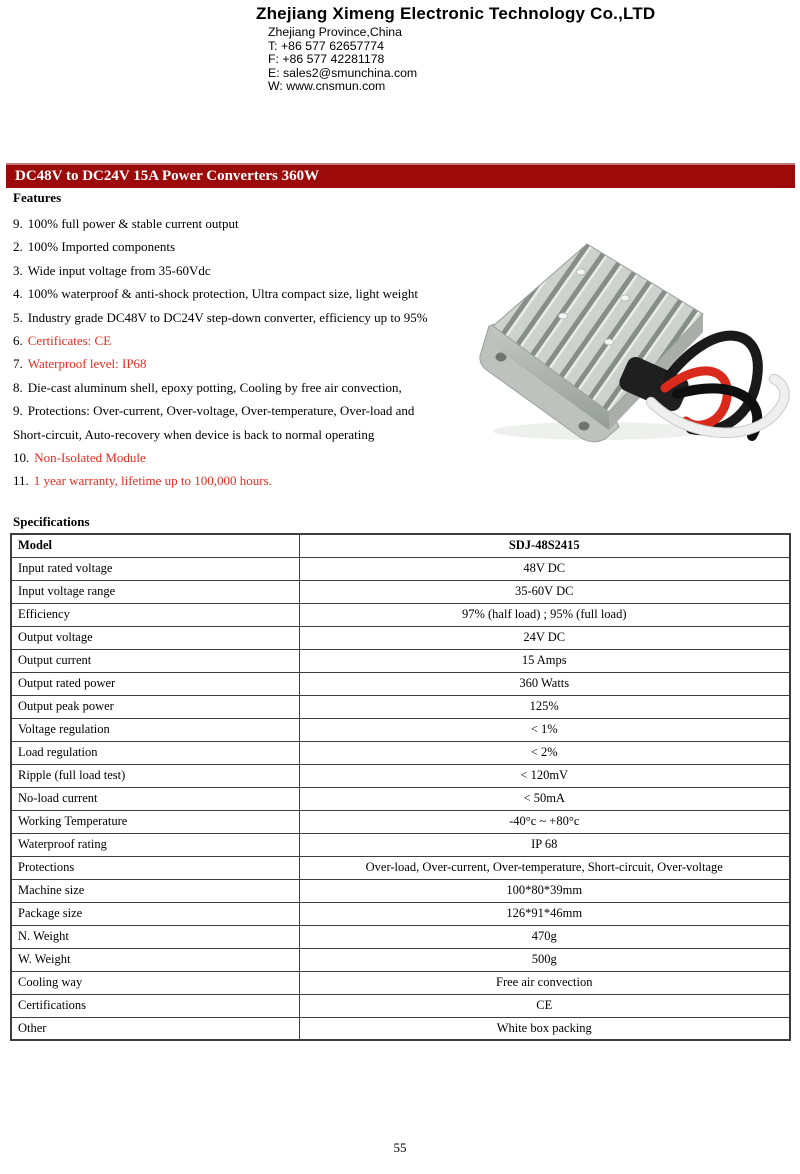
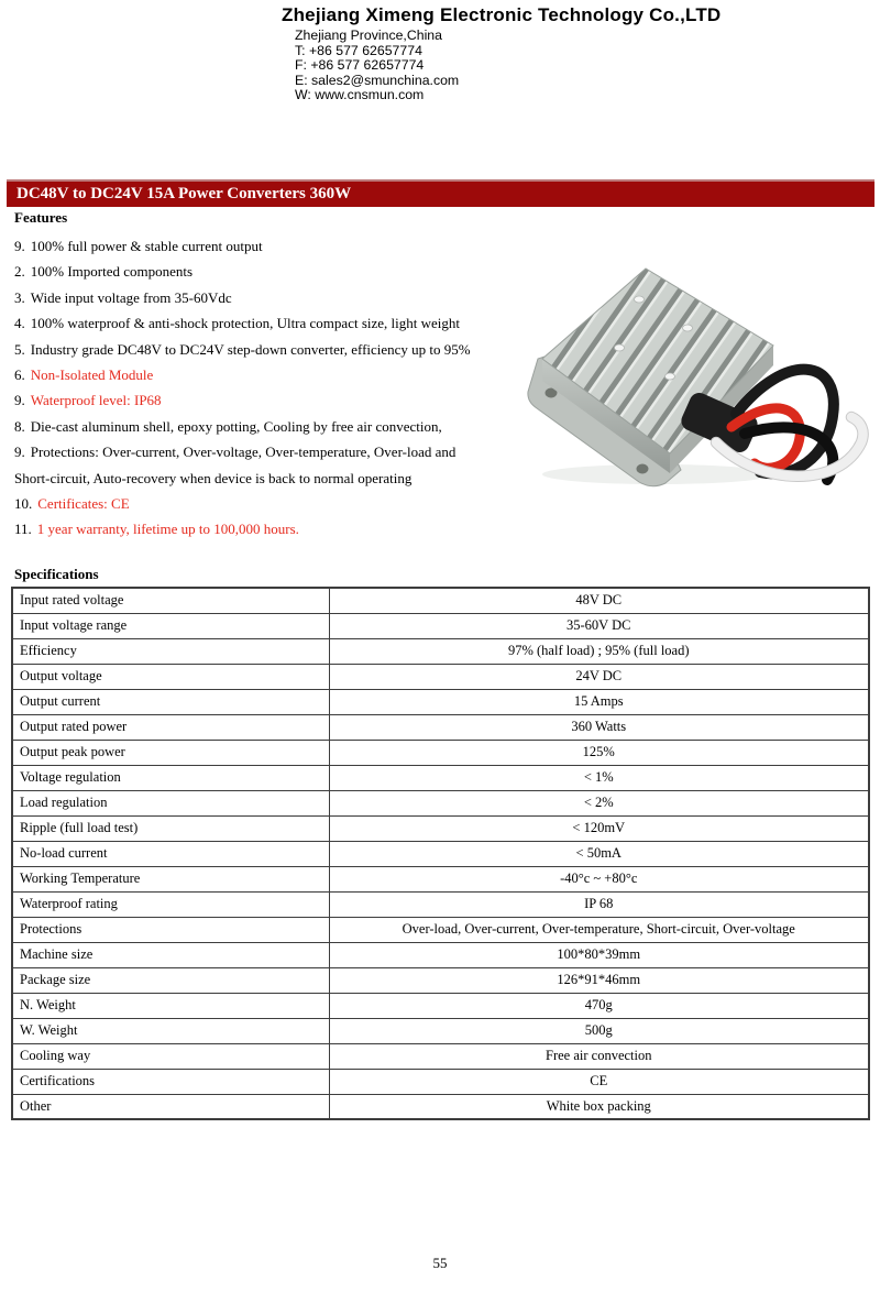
  Zhejiang Ximeng Electronic Technology Co.,LTD
  Zhejiang Province,China
  T: +86 577 62657774
- F: +86 577 42281178
+ F: +86 577 62657774
  E: sales2@smunchina.com
  W: www.cnsmun.com
  DC48V to DC24V 15A Power Converters 360W
  Features
  9. 100% full power & stable current output
  2. 100% Imported components
  3. Wide input voltage from 35-60Vdc
  4. 100% waterproof & anti-shock protection, Ultra compact size, light weight
  5. Industry grade DC48V to DC24V step-down converter, efficiency up to 95%
- 6. Certificates: CE
+ 6. Non-Isolated Module
- 7. Waterproof level: IP68
+ 9. Waterproof level: IP68
  8. Die-cast aluminum shell, epoxy potting, Cooling by free air convection,
  9. Protections: Over-current, Over-voltage, Over-temperature, Over-load and
  Short-circuit, Auto-recovery when device is back to normal operating
- 10. Non-Isolated Module
+ 10. Certificates: CE
  11. 1 year warranty, lifetime up to 100,000 hours.
  Specifications
- Model	SDJ-48S2415
  Input rated voltage	48V DC
  Input voltage range	35-60V DC
  Efficiency	97% (half load) ; 95% (full load)
  Output voltage	24V DC
  Output current	15 Amps
  Output rated power	360 Watts
  Output peak power	125%
  Voltage regulation	< 1%
  Load regulation	< 2%
  Ripple (full load test)	< 120mV
  No-load current	< 50mA
  Working Temperature	-40°c ~ +80°c
  Waterproof rating	IP 68
  Protections	Over-load, Over-current, Over-temperature, Short-circuit, Over-voltage
  Machine size	100*80*39mm
  Package size	126*91*46mm
  N. Weight	470g
  W. Weight	500g
  Cooling way	Free air convection
  Certifications	CE
  Other	White box packing
  55
